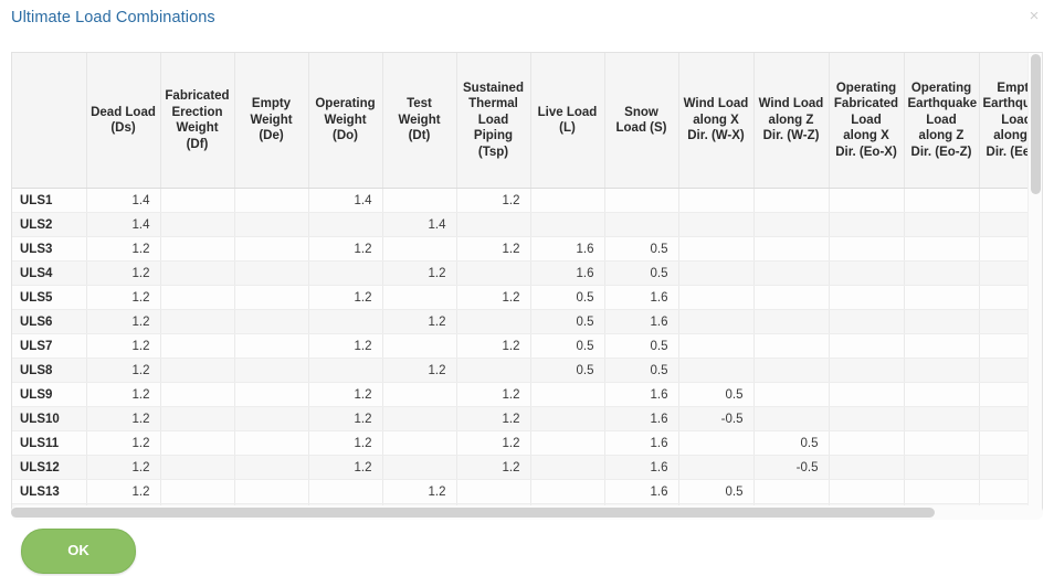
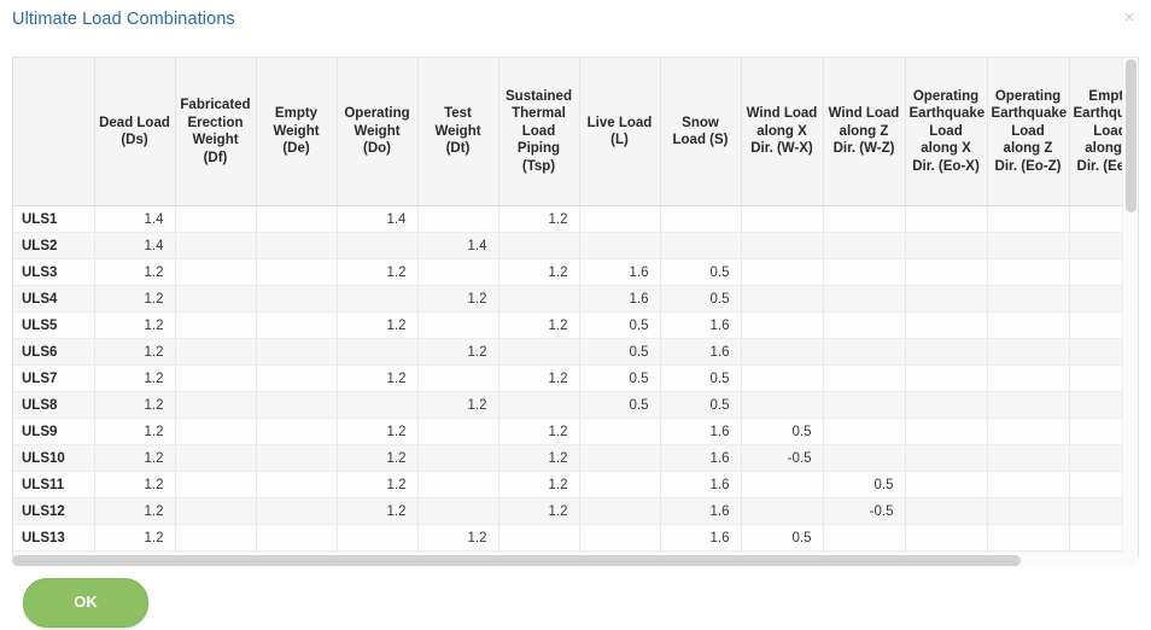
  Ultimate Load Combinations
  ×
- 	Dead Load (Ds)	Fabricated Erection Weight (Df)	Empty Weight (De)	Operating Weight (Do)	Test Weight (Dt)	Sustained Thermal Load Piping (Tsp)	Live Load (L)	Snow Load (S)	Wind Load along X Dir. (W-X)	Wind Load along Z Dir. (W-Z)	Operating Fabricated Load along X Dir. (Eo-X)	Operating Earthquake Load along Z Dir. (Eo-Z)	Emp Earthq Loa along Dir. (Ee
+ 	Dead Load (Ds)	Fabricated Erection Weight (Df)	Empty Weight (De)	Operating Weight (Do)	Test Weight (Dt)	Sustained Thermal Load Piping (Tsp)	Live Load (L)	Snow Load (S)	Wind Load along X Dir. (W-X)	Wind Load along Z Dir. (W-Z)	Operating Earthquake Load along X Dir. (Eo-X)	Operating Earthquake Load along Z Dir. (Eo-Z)	Emp Earthq Loa along Dir. (Ee
  ULS1	1.4			1.4		1.2
  ULS2	1.4				1.4
  ULS3	1.2			1.2		1.2	1.6	0.5
  ULS4	1.2				1.2		1.6	0.5
  ULS5	1.2			1.2		1.2	0.5	1.6
  ULS6	1.2				1.2		0.5	1.6
  ULS7	1.2			1.2		1.2	0.5	0.5
  ULS8	1.2				1.2		0.5	0.5
  ULS9	1.2			1.2		1.2		1.6	0.5
  ULS10	1.2			1.2		1.2		1.6	-0.5
  ULS11	1.2			1.2		1.2		1.6		0.5
  ULS12	1.2			1.2		1.2		1.6		-0.5
  ULS13	1.2				1.2			1.6	0.5
  OK
